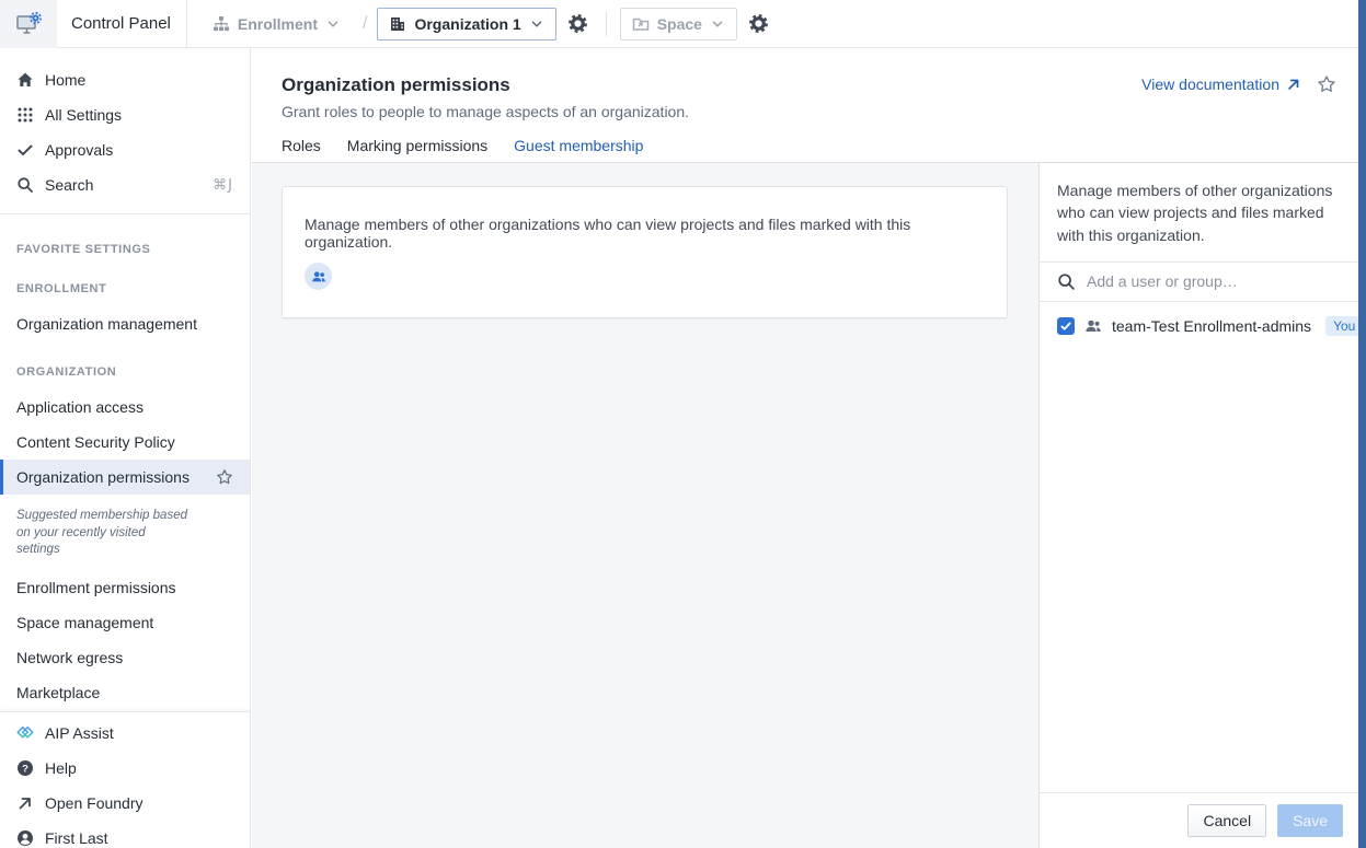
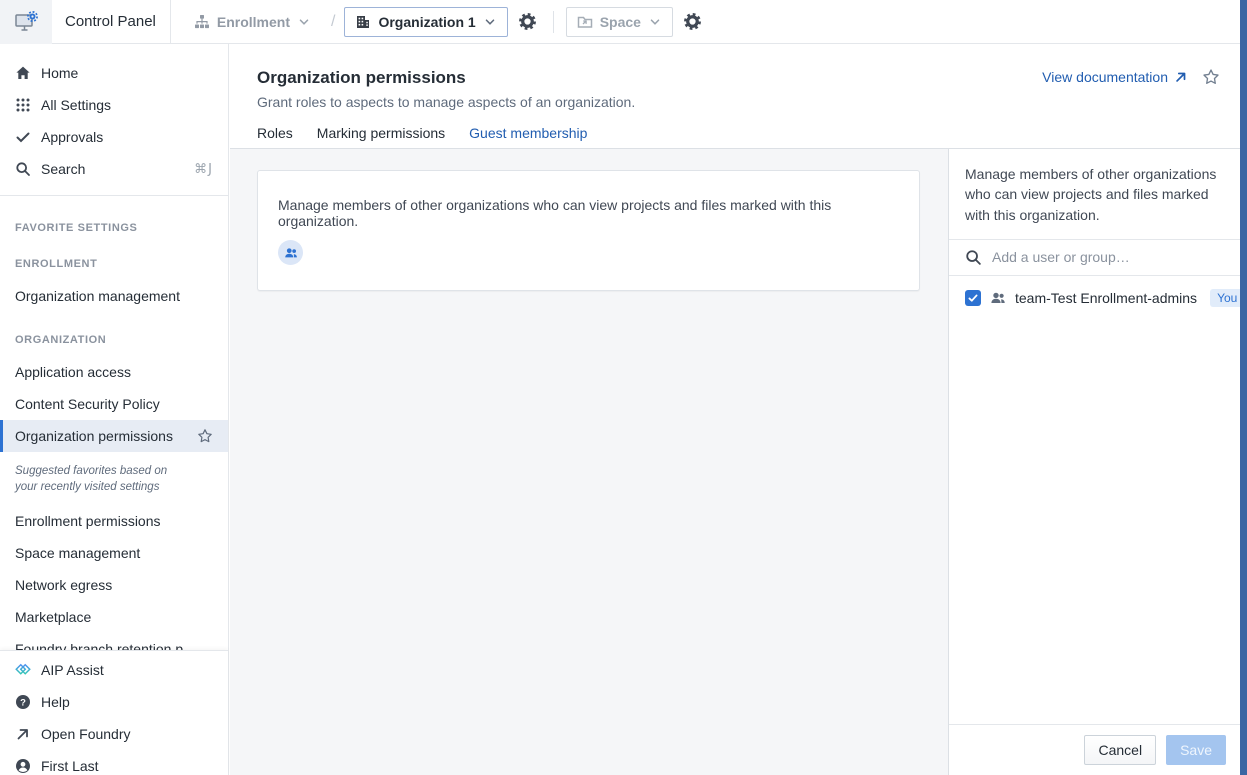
  Control Panel
  Enrollment
  /
  Organization 1
  Space
  Home
  All Settings
  Approvals
  Search
  ⌘J
  FAVORITE SETTINGS
  ENROLLMENT
  Organization management
  ORGANIZATION
  Application access
  Content Security Policy
  Organization permissions
- Suggested membership based on your recently visited settings
+ Suggested favorites based on your recently visited settings
  Enrollment permissions
  Space management
  Network egress
  Marketplace
  AIP Assist
  ?
  Help
  Open Foundry
  First Last
  Organization permissions
  View documentation
- Grant roles to people to manage aspects of an organization.
+ Grant roles to aspects to manage aspects of an organization.
  Roles
  Marking permissions
  Guest membership
  Manage members of other organizations who can view projects and files marked with this organization.
  Manage members of other organizations who can view projects and files marked with this organization.
  Add a user or group…
  team-Test Enrollment-admins
  You
  Cancel
  Save
